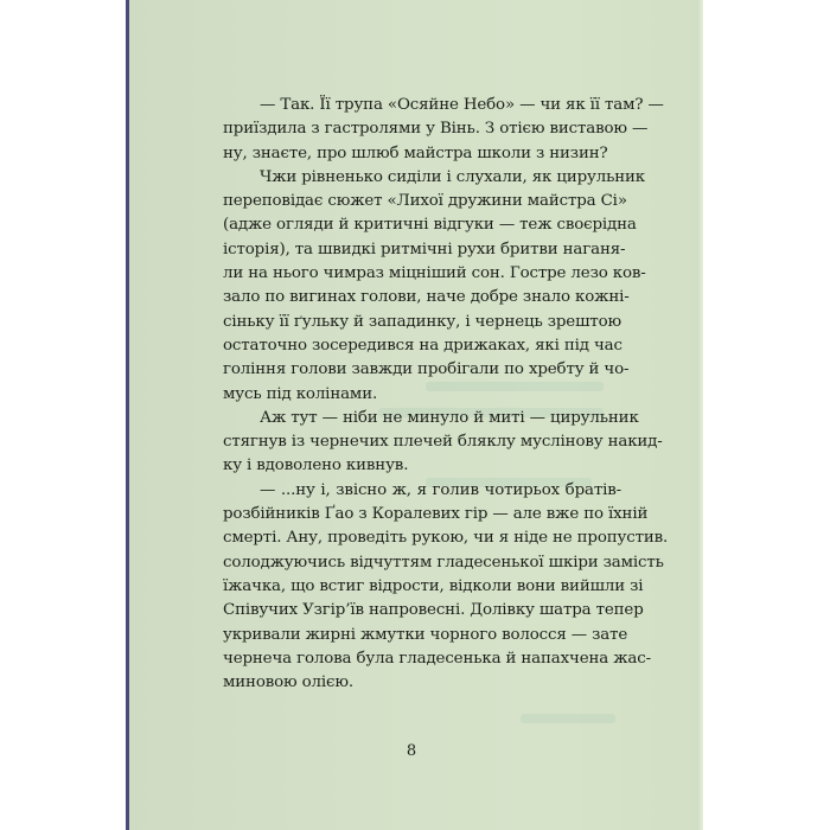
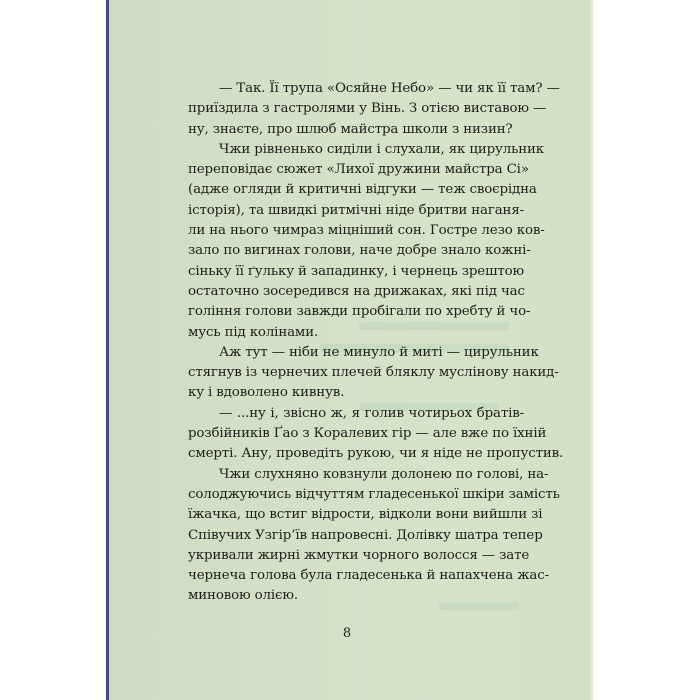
  — Так. Її трупа «Осяйне Небо» — чи як її там? —
  приїздила з гастролями у Вінь. З отією виставою —
  ну, знаєте, про шлюб майстра школи з низин?
  Чжи рівненько сиділи і слухали, як цирульник
  переповідає сюжет «Лихої дружини майстра Сі»
  (адже огляди й критичні відгуки — теж своєрідна
- історія), та швидкі ритмічні рухи бритви наганя-
+ історія), та швидкі ритмічні ніде бритви наганя-
  ли на нього чимраз міцніший сон. Гостре лезо ков-
  зало по вигинах голови, наче добре знало кожні-
  сіньку її ґульку й западинку, і чернець зрештою
  остаточно зосередився на дрижаках, які під час
  гоління голови завжди пробігали по хребту й чо-
  мусь під колінами.
  Аж тут — ніби не минуло й миті — цирульник
  стягнув із чернечих плечей бляклу муслінову накид-
  ку і вдоволено кивнув.
  — ...ну і, звісно ж, я голив чотирьох братів-
  розбійників Ґао з Коралевих гір — але вже по їхній
  смерті. Ану, проведіть рукою, чи я ніде не пропустив.
+ Чжи слухняно ковзнули долонею по голові, на-
  солоджуючись відчуттям гладесенької шкіри замість
  їжачка, що встиг відрости, відколи вони вийшли зі
  Співучих Узгір’їв напровесні. Долівку шатра тепер
  укривали жирні жмутки чорного волосся — зате
  чернеча голова була гладесенька й напахчена жас-
  миновою олією.
  8
